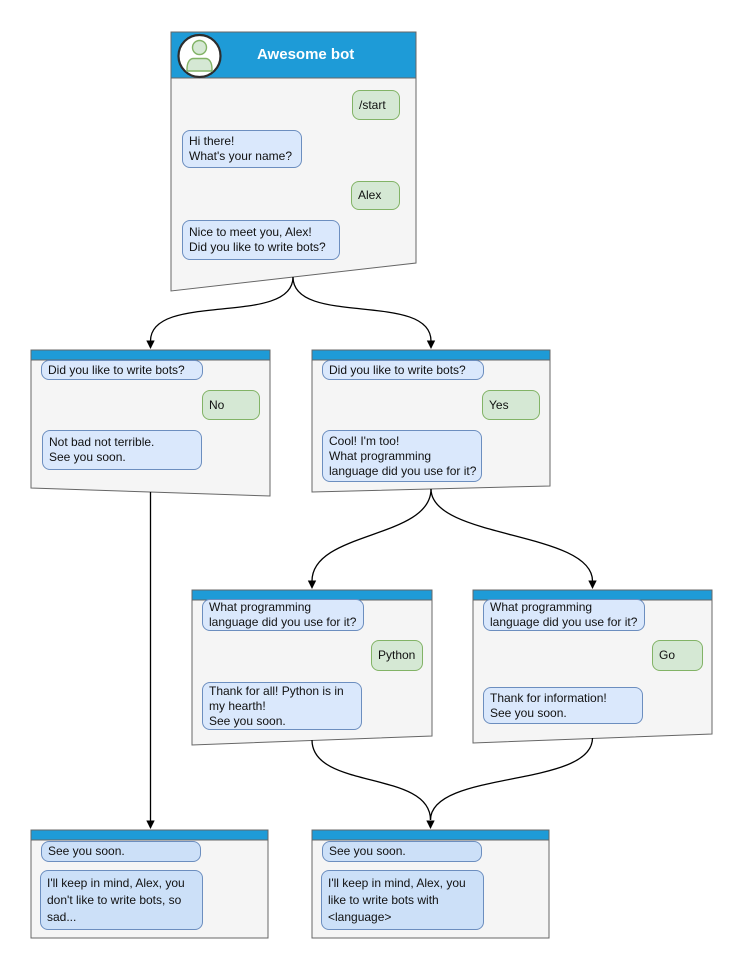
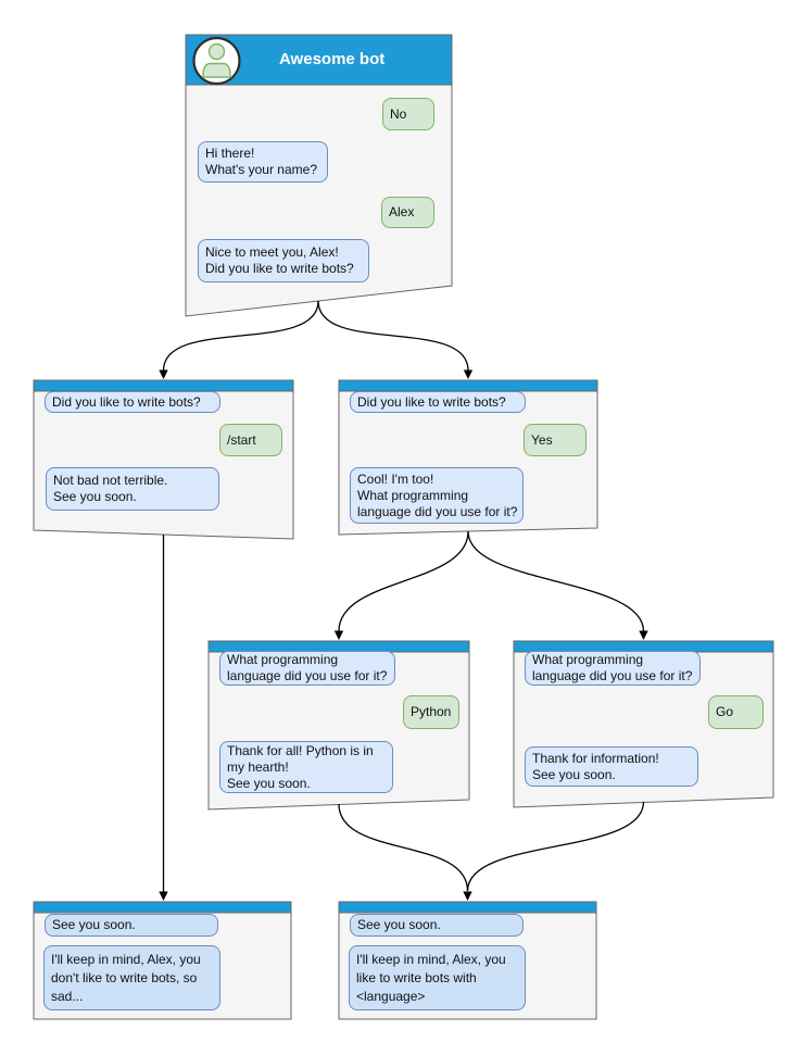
  Awesome bot
- /start
+ No
  Hi there!
  What's your name?
  Alex
  Nice to meet you, Alex!
  Did you like to write bots?
  Did you like to write bots?
- No
+ /start
  Not bad not terrible.
  See you soon.
  Did you like to write bots?
  Yes
  Cool! I'm too!
  What programming
  language did you use for it?
  What programming
  language did you use for it?
  Python
  Thank for all! Python is in
  my hearth!
  See you soon.
  What programming
  language did you use for it?
  Go
  Thank for information!
  See you soon.
  See you soon.
  I'll keep in mind, Alex, you
  don't like to write bots, so
  sad...
  See you soon.
  I'll keep in mind, Alex, you
  like to write bots with
  <language>
